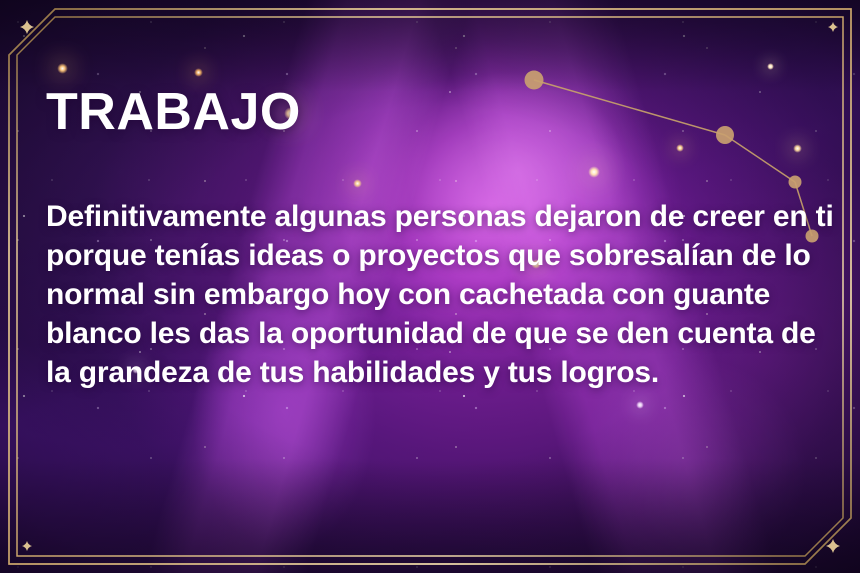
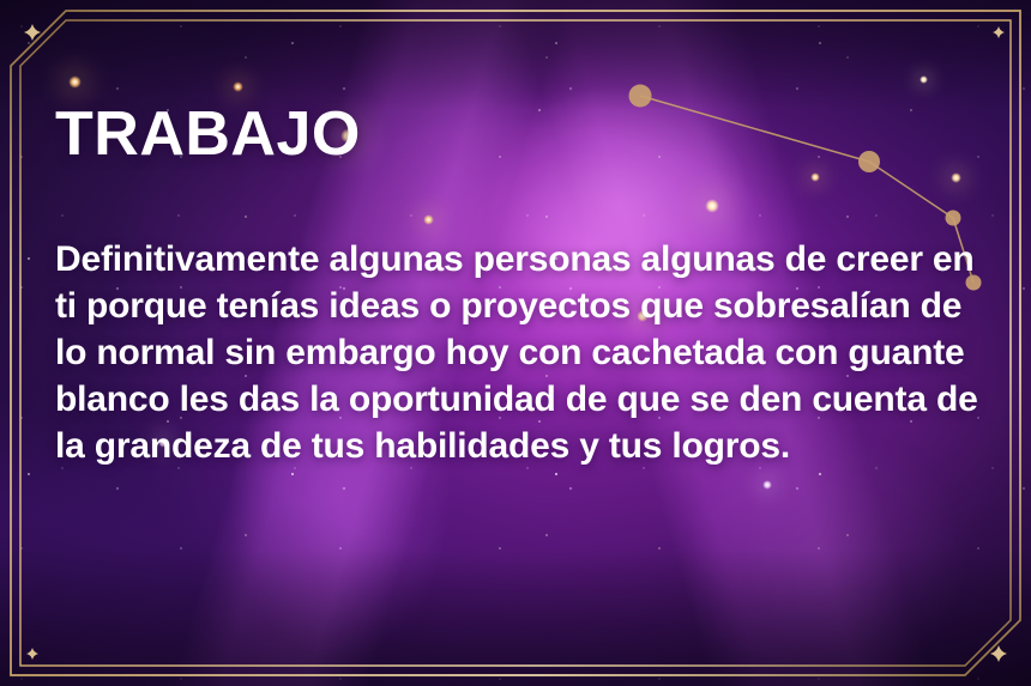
  TRABAJO
- Definitivamente algunas personas dejaron de creer en ti porque tenías ideas o proyectos que sobresalían de lo normal sin embargo hoy con cachetada con guante blanco les das la oportunidad de que se den cuenta de la grandeza de tus habilidades y tus logros.
+ Definitivamente algunas personas algunas de creer en ti porque tenías ideas o proyectos que sobresalían de lo normal sin embargo hoy con cachetada con guante blanco les das la oportunidad de que se den cuenta de la grandeza de tus habilidades y tus logros.
